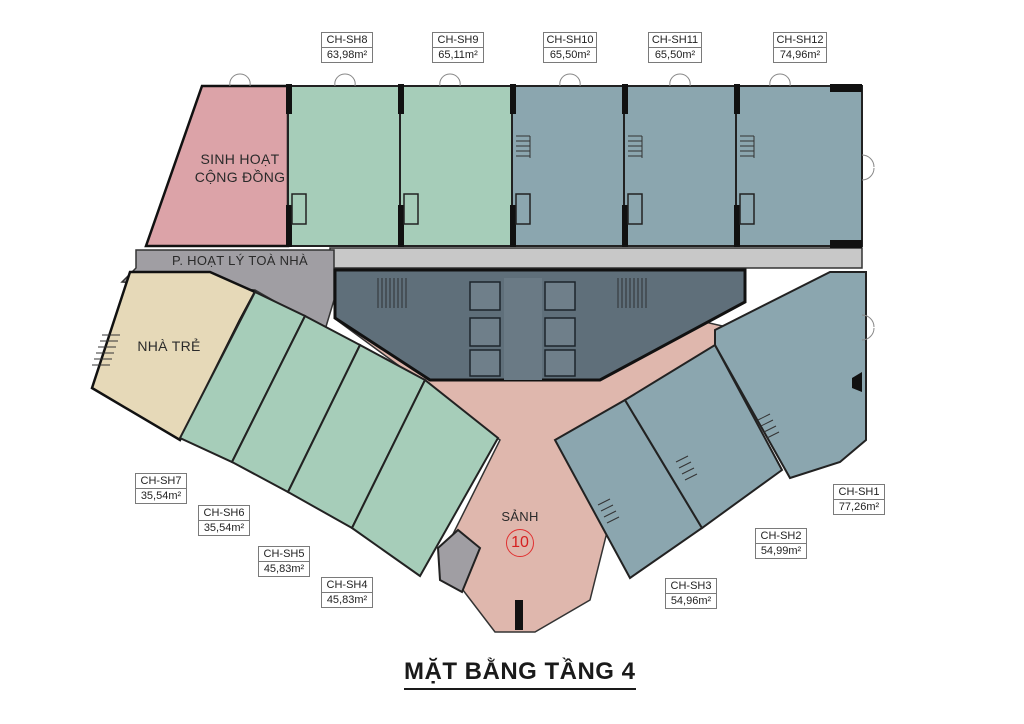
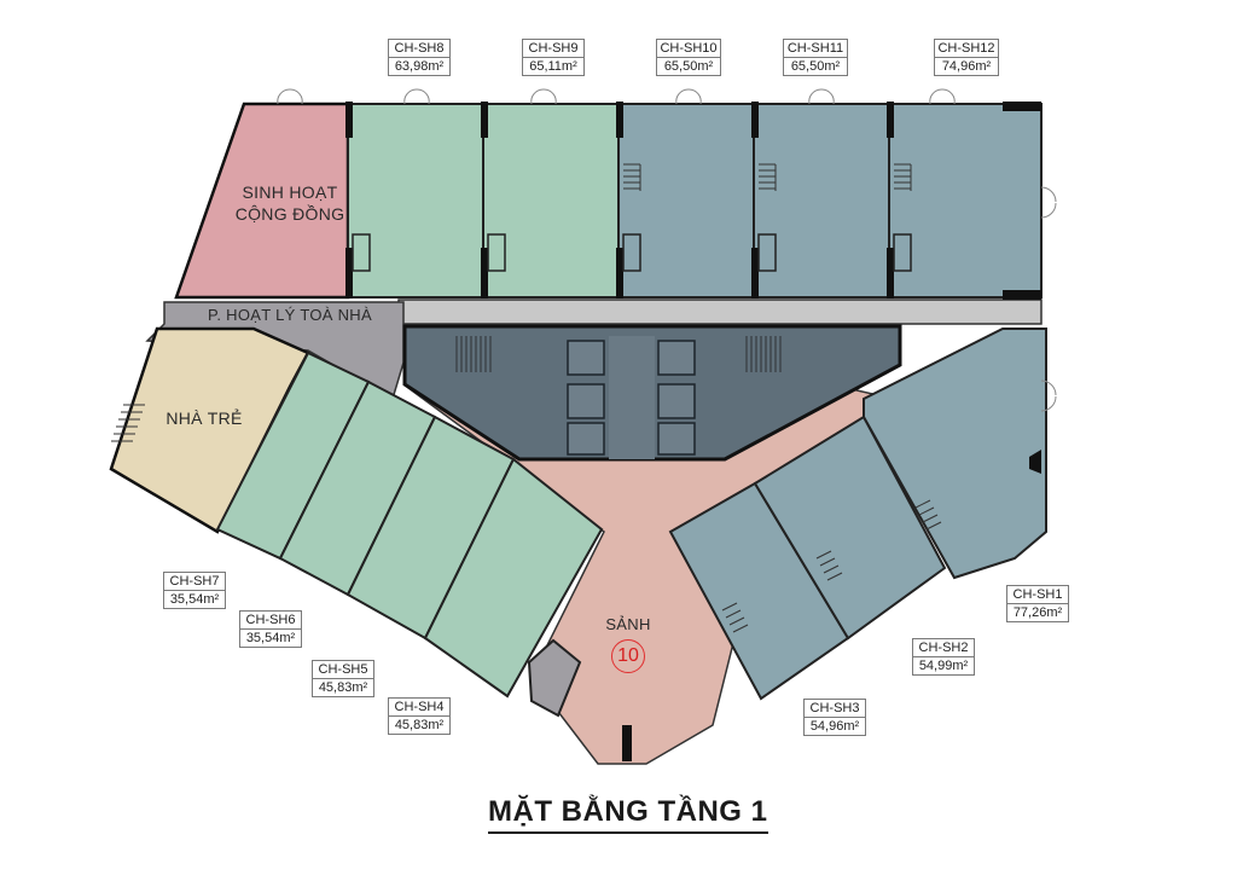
  CH-SH8
  63,98m²
  CH-SH9
  65,11m²
  CH-SH10
  65,50m²
  CH-SH11
  65,50m²
  CH-SH12
  74,96m²
  CH-SH7
  35,54m²
  CH-SH6
  35,54m²
  CH-SH5
  45,83m²
  CH-SH4
  45,83m²
  CH-SH3
  54,96m²
  CH-SH2
  54,99m²
  CH-SH1
  77,26m²
  SINH HOẠT
  CỘNG ĐỒNG
  P. HOẠT LÝ TOÀ NHÀ
  NHÀ TRẺ
  SẢNH
  10
- MẶT BẰNG TẦNG 4
+ MẶT BẰNG TẦNG 1
